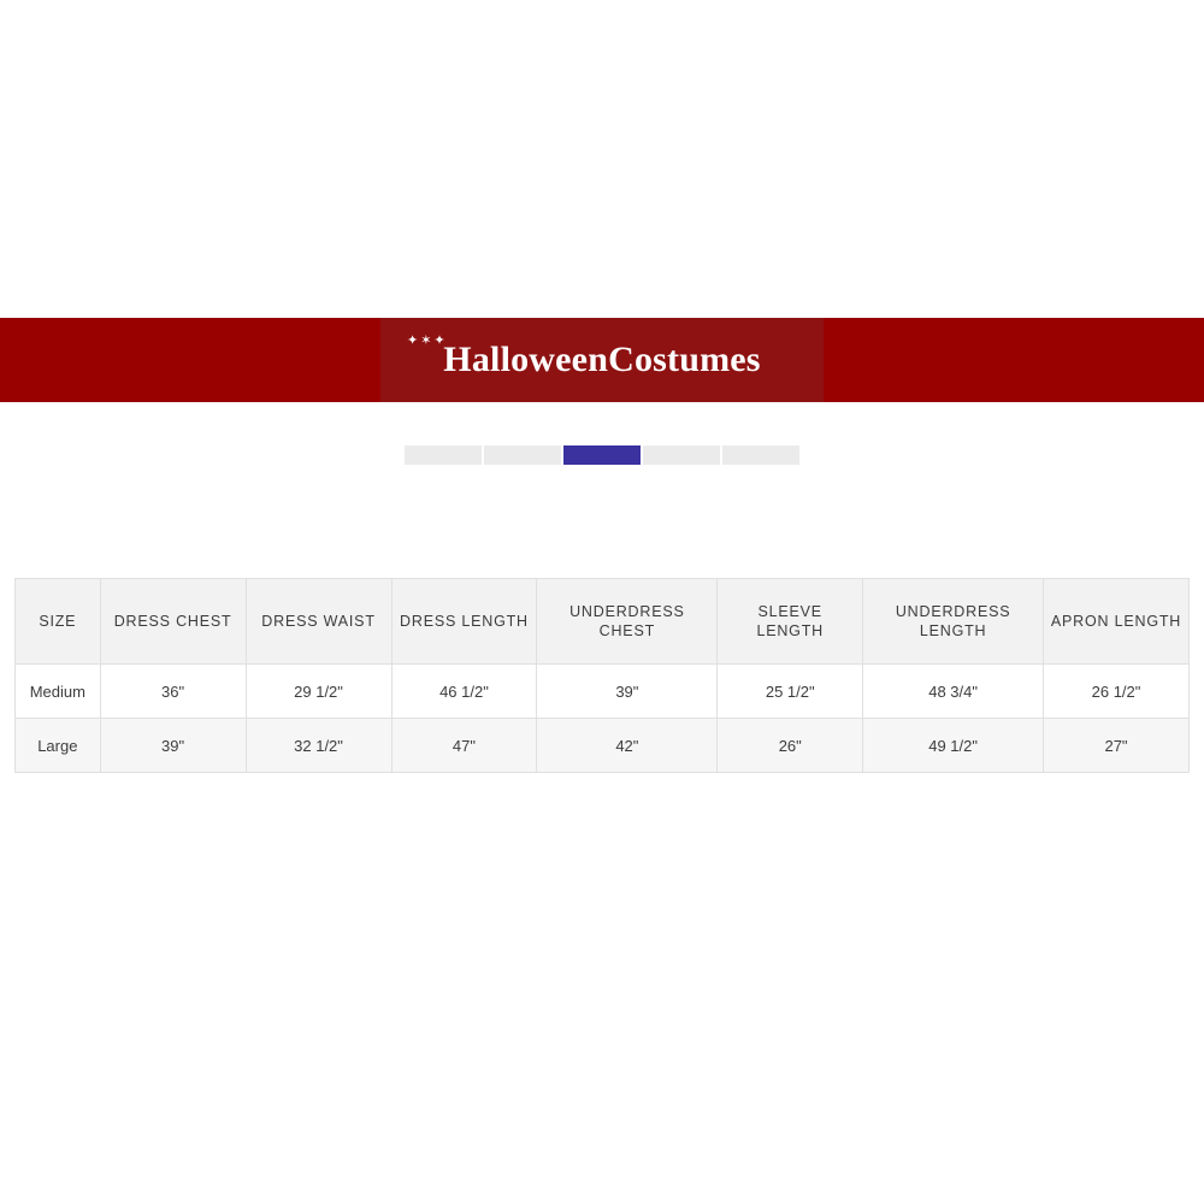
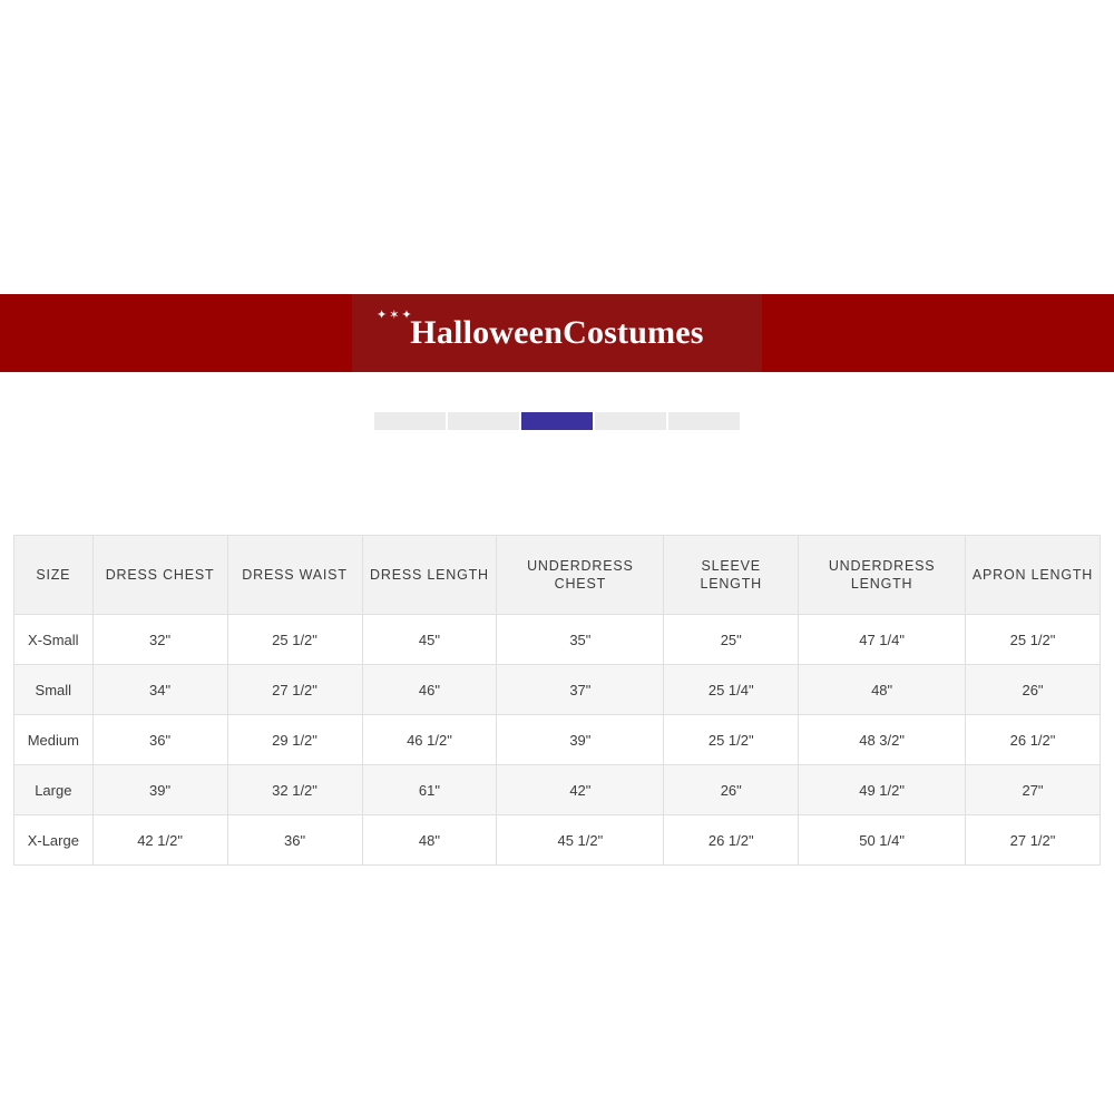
  ✦✶✦
  HalloweenCostumes
  SIZE	DRESS CHEST	DRESS WAIST	DRESS LENGTH	UNDERDRESS CHEST	SLEEVE LENGTH	UNDERDRESS LENGTH	APRON LENGTH
+ X-Small	32"	25 1/2"	45"	35"	25"	47 1/4"	25 1/2"
+ Small	34"	27 1/2"	46"	37"	25 1/4"	48"	26"
- Medium	36"	29 1/2"	46 1/2"	39"	25 1/2"	48 3/4"	26 1/2"
+ Medium	36"	29 1/2"	46 1/2"	39"	25 1/2"	48 3/2"	26 1/2"
- Large	39"	32 1/2"	47"	42"	26"	49 1/2"	27"
+ Large	39"	32 1/2"	61"	42"	26"	49 1/2"	27"
+ X-Large	42 1/2"	36"	48"	45 1/2"	26 1/2"	50 1/4"	27 1/2"
